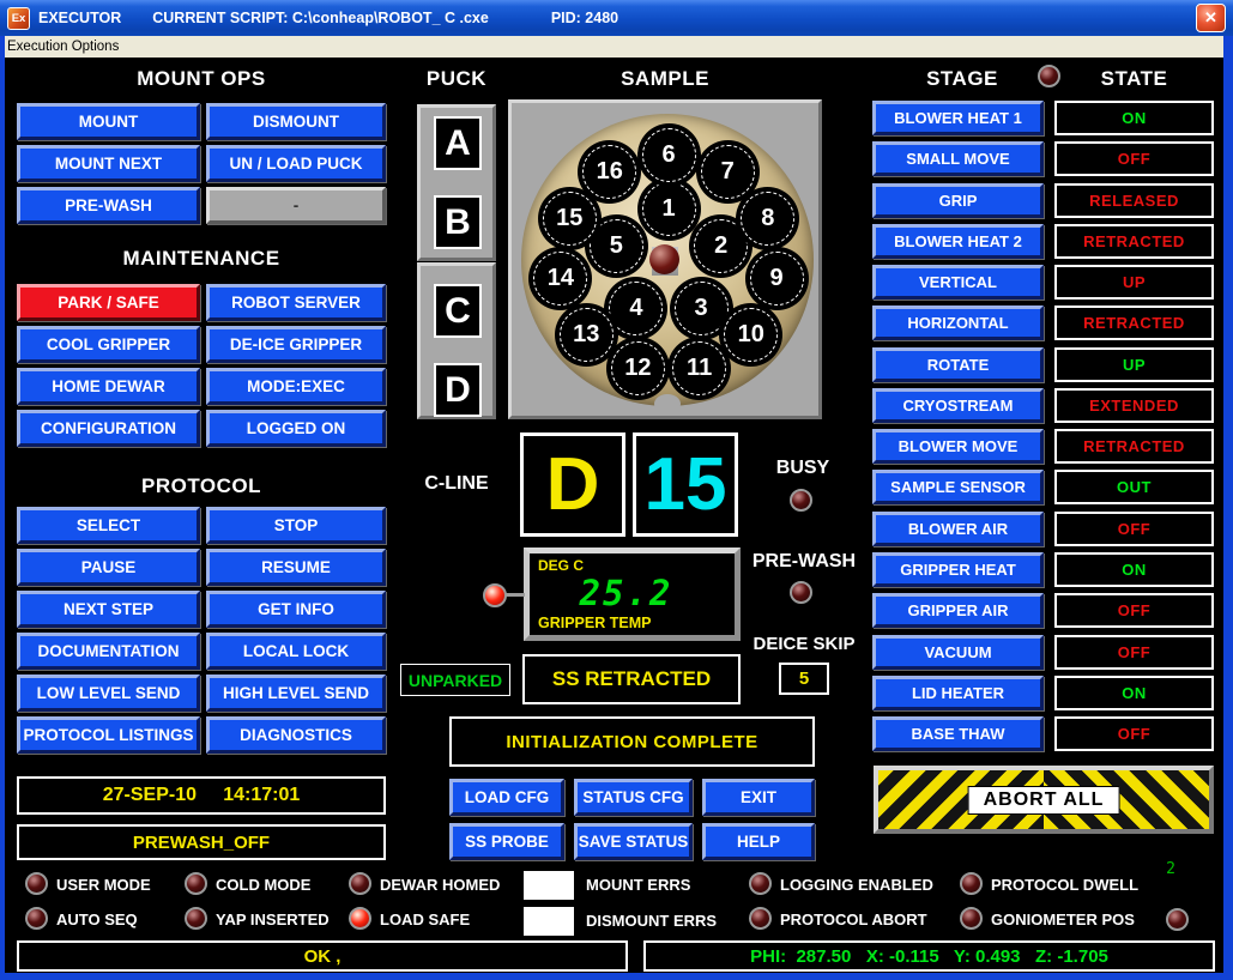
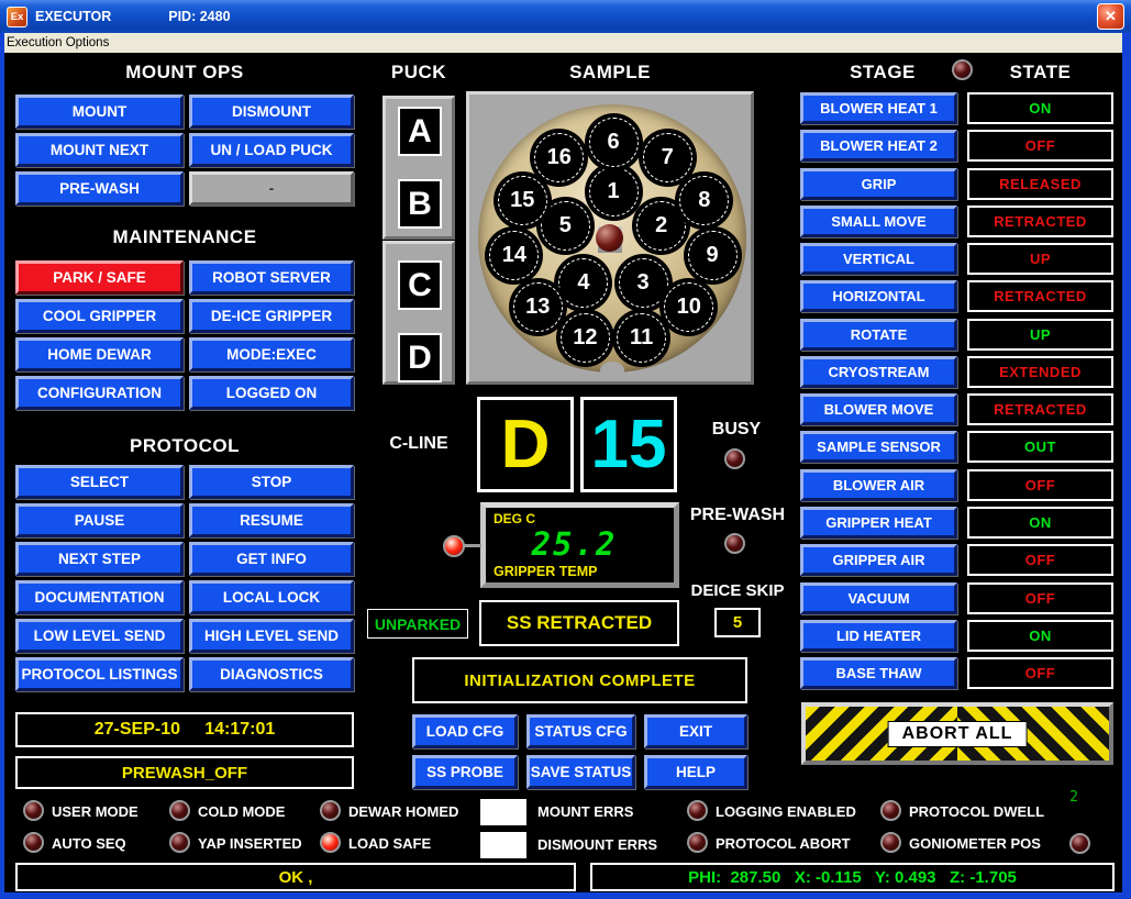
  Ex
  EXECUTOR
- CURRENT SCRIPT: C:\conheap\ROBOT_ C .cxe
  PID: 2480
  ✕
  Execution Options
  PUCK
  SAMPLE
  1
  2
  3
  4
  5
  6
  7
  8
  9
  10
  11
  12
  13
  14
  15
  16
  C-LINE
  D
  15
  BUSY
  DEG C
  25.2
  GRIPPER TEMP
  PRE-WASH
  DEICE SKIP
  5
  UNPARKED
  SS RETRACTED
  INITIALIZATION COMPLETE
  LOAD CFG
  STATUS CFG
  EXIT
  SS PROBE
  SAVE STATUS
  HELP
  STAGE
  STATE
  ABORT ALL
  2
  MOUNT ERRS
  DISMOUNT ERRS
  27-SEP-10 14:17:01
  PREWASH_OFF
  OK ,
  PHI: 287.50 X: -0.115 Y: 0.493 Z: -1.705
  MOUNT OPS
  MOUNT
  DISMOUNT
  MOUNT NEXT
  UN / LOAD PUCK
  PRE-WASH
  -
  MAINTENANCE
  PARK / SAFE
  ROBOT SERVER
  COOL GRIPPER
  DE-ICE GRIPPER
  HOME DEWAR
  MODE:EXEC
  CONFIGURATION
  LOGGED ON
  PROTOCOL
  SELECT
  STOP
  PAUSE
  RESUME
  NEXT STEP
  GET INFO
  DOCUMENTATION
  LOCAL LOCK
  LOW LEVEL SEND
  HIGH LEVEL SEND
  PROTOCOL LISTINGS
  DIAGNOSTICS
  A
  B
  C
  D
  BLOWER HEAT 1
  ON
- SMALL MOVE
+ BLOWER HEAT 2
  OFF
  GRIP
  RELEASED
- BLOWER HEAT 2
+ SMALL MOVE
  RETRACTED
  VERTICAL
  UP
  HORIZONTAL
  RETRACTED
  ROTATE
  UP
  CRYOSTREAM
  EXTENDED
  BLOWER MOVE
  RETRACTED
  SAMPLE SENSOR
  OUT
  BLOWER AIR
  OFF
  GRIPPER HEAT
  ON
  GRIPPER AIR
  OFF
  VACUUM
  OFF
  LID HEATER
  ON
  BASE THAW
  OFF
  USER MODE
  COLD MODE
  DEWAR HOMED
  LOGGING ENABLED
  PROTOCOL DWELL
  AUTO SEQ
  YAP INSERTED
  LOAD SAFE
  PROTOCOL ABORT
  GONIOMETER POS
